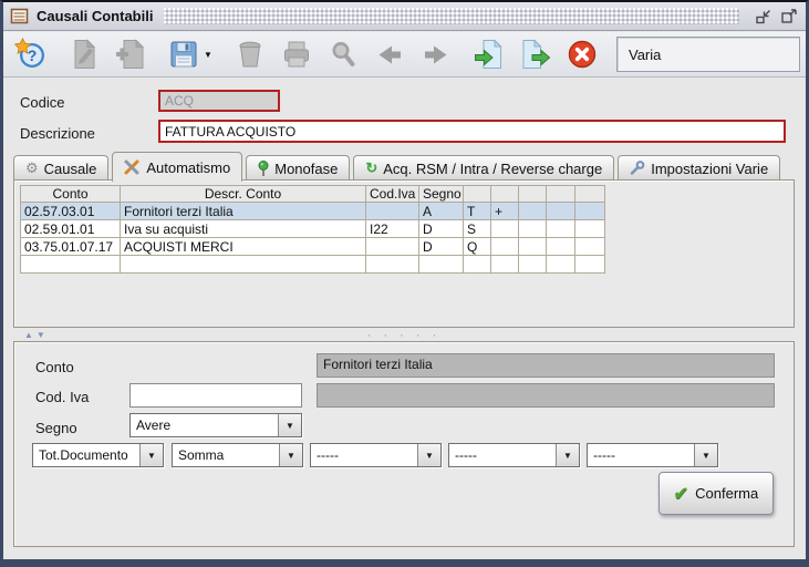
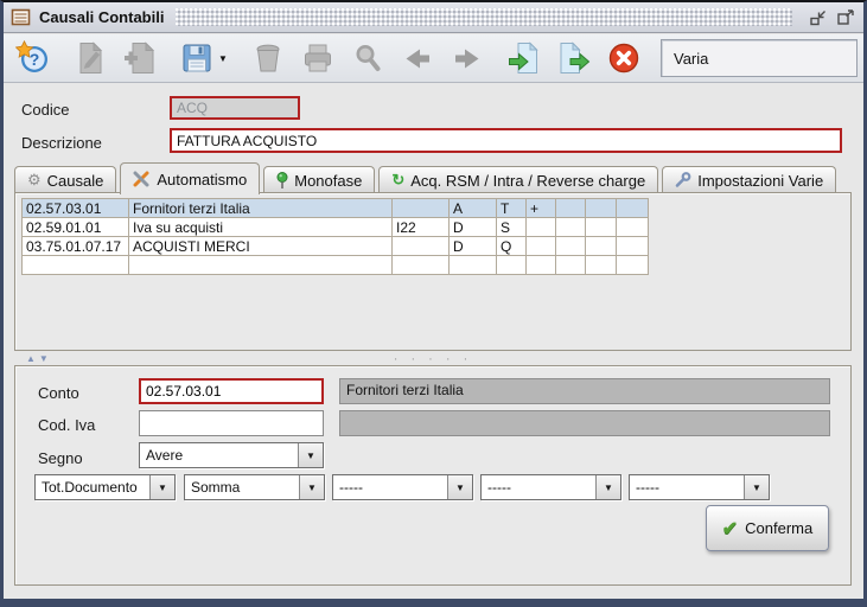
  Causali Contabili
  ?
  ▼
  Varia
  Codice
  ACQ
  Descrizione
  FATTURA ACQUISTO
  ⚙
  Causale
  Automatismo
  Monofase
  ↻
  Acq. RSM / Intra / Reverse charge
  Impostazioni Varie
- Conto	Descr. Conto	Cod.Iva	Segno
  02.57.03.01	Fornitori terzi Italia		A	T	+
  02.59.01.01	Iva su acquisti	I22	D	S
  03.75.01.07.17	ACQUISTI MERCI		D	Q
  ▲▼
  · · · · ·
  Conto
+ 02.57.03.01
  Fornitori terzi Italia
  Cod. Iva
  Segno
  Avere
  ▼
  Tot.Documento
  ▼
  Somma
  ▼
  -----
  ▼
  -----
  ▼
  -----
  ▼
  ✔
  Conferma
